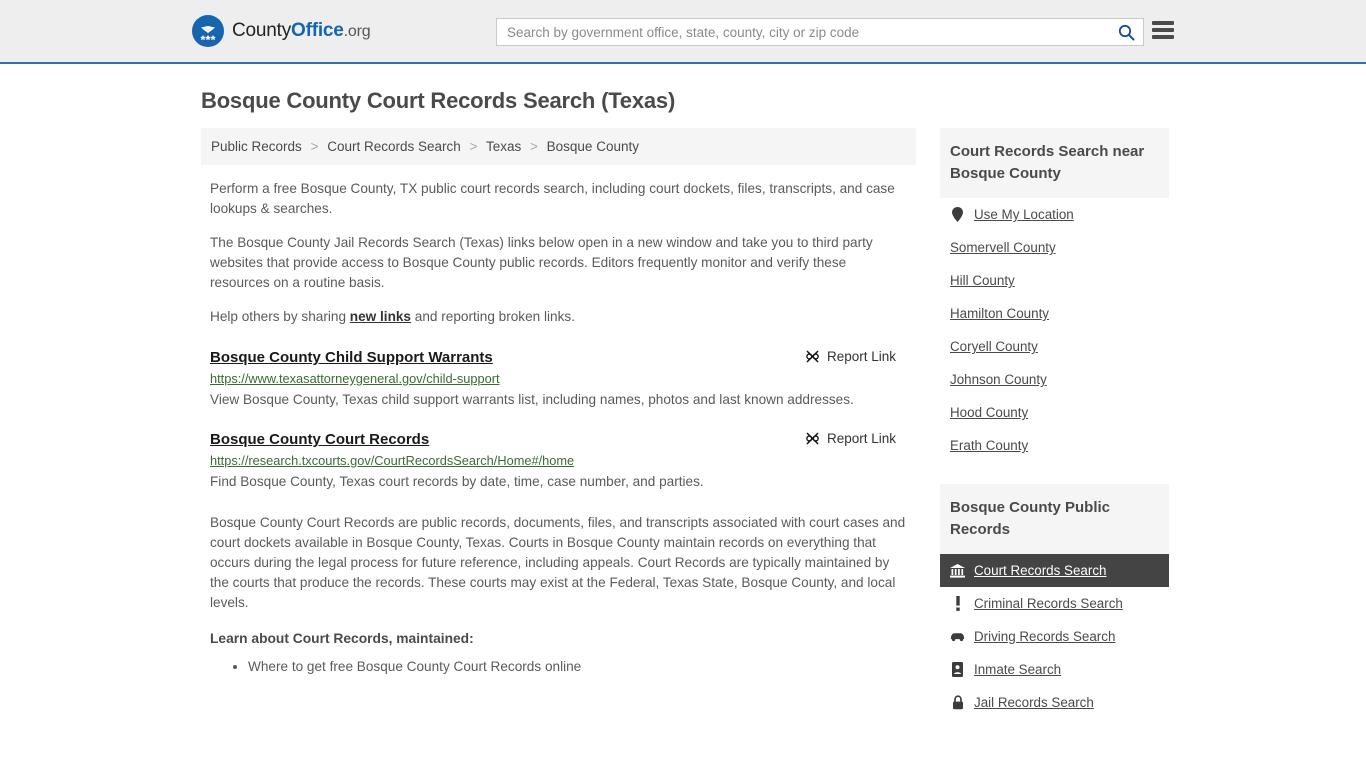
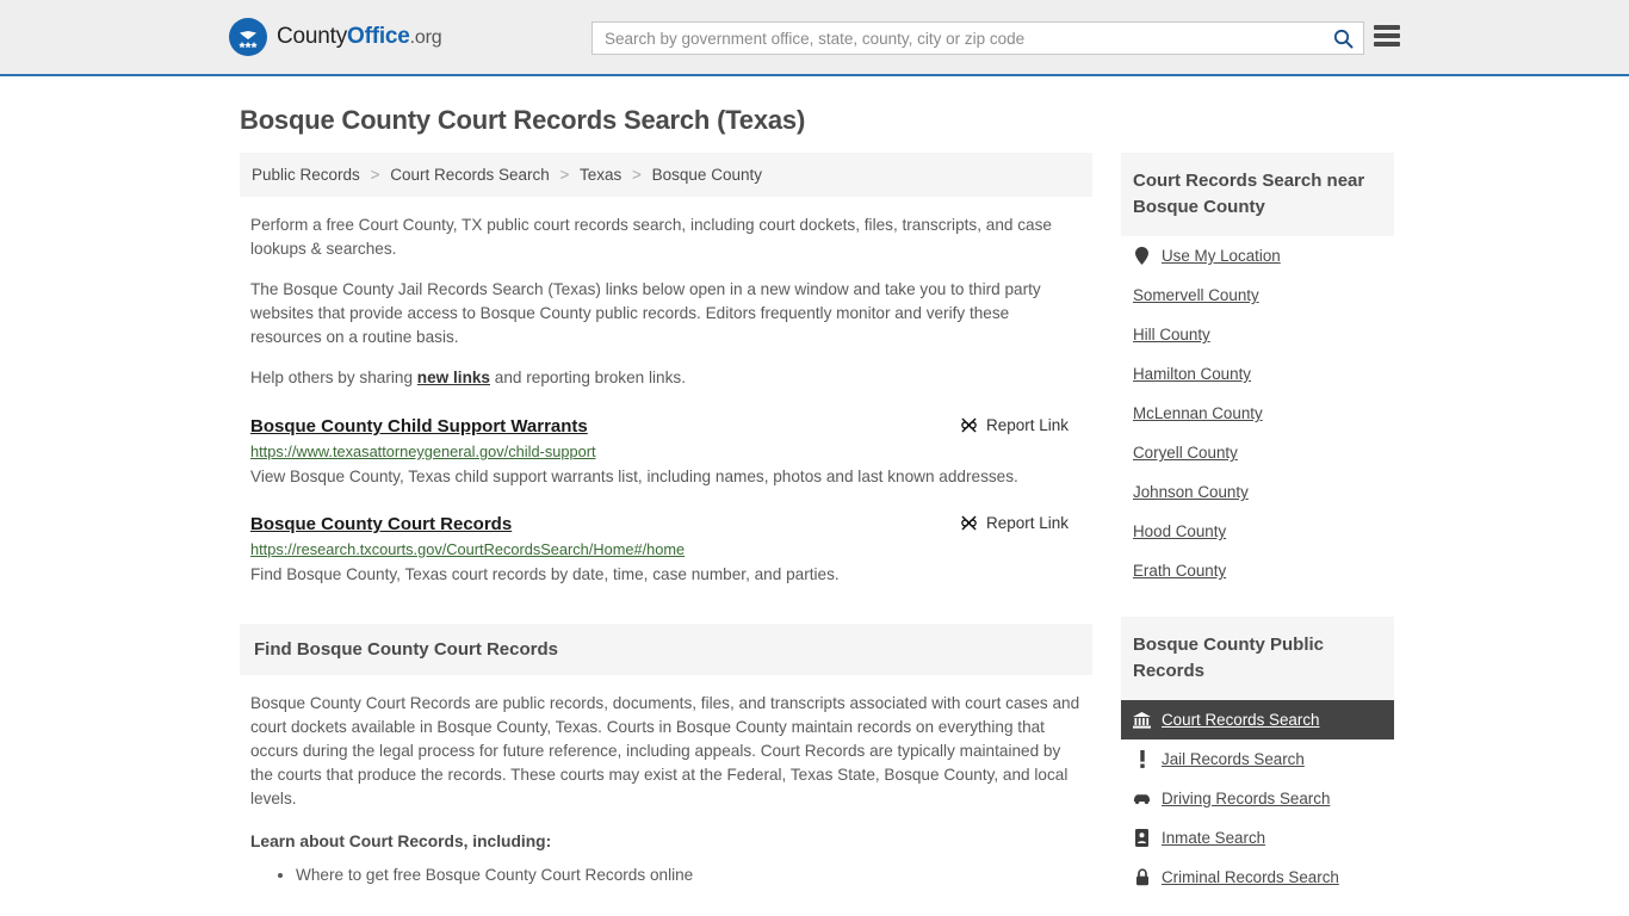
  CountyOffice.org
  Search by government office, state, county, city or zip code
  Bosque County Court Records Search (Texas)
  Public Records > Court Records Search > Texas > Bosque County
- Perform a free Bosque County, TX public court records search, including court dockets, files, transcripts, and case lookups & searches.
+ Perform a free Court County, TX public court records search, including court dockets, files, transcripts, and case lookups & searches.
  The Bosque County Jail Records Search (Texas) links below open in a new window and take you to third party websites that provide access to Bosque County public records. Editors frequently monitor and verify these resources on a routine basis.
  Help others by sharing new links and reporting broken links.
  Bosque County Child Support Warrants
  Report Link
  https://www.texasattorneygeneral.gov/child-support
  View Bosque County, Texas child support warrants list, including names, photos and last known addresses.
  Bosque County Court Records
  Report Link
  https://research.txcourts.gov/CourtRecordsSearch/Home#/home
  Find Bosque County, Texas court records by date, time, case number, and parties.
+ Find Bosque County Court Records
  Bosque County Court Records are public records, documents, files, and transcripts associated with court cases and court dockets available in Bosque County, Texas. Courts in Bosque County maintain records on everything that occurs during the legal process for future reference, including appeals. Court Records are typically maintained by the courts that produce the records. These courts may exist at the Federal, Texas State, Bosque County, and local levels.
- Learn about Court Records, maintained:
+ Learn about Court Records, including:
  Where to get free Bosque County Court Records online
  Court Records Search near Bosque County
  Use My Location
  Somervell County
  Hill County
  Hamilton County
+ McLennan County
  Coryell County
  Johnson County
  Hood County
  Erath County
  Bosque County Public Records
  Court Records Search
- Criminal Records Search
+ Jail Records Search
  Driving Records Search
  Inmate Search
- Jail Records Search
+ Criminal Records Search
